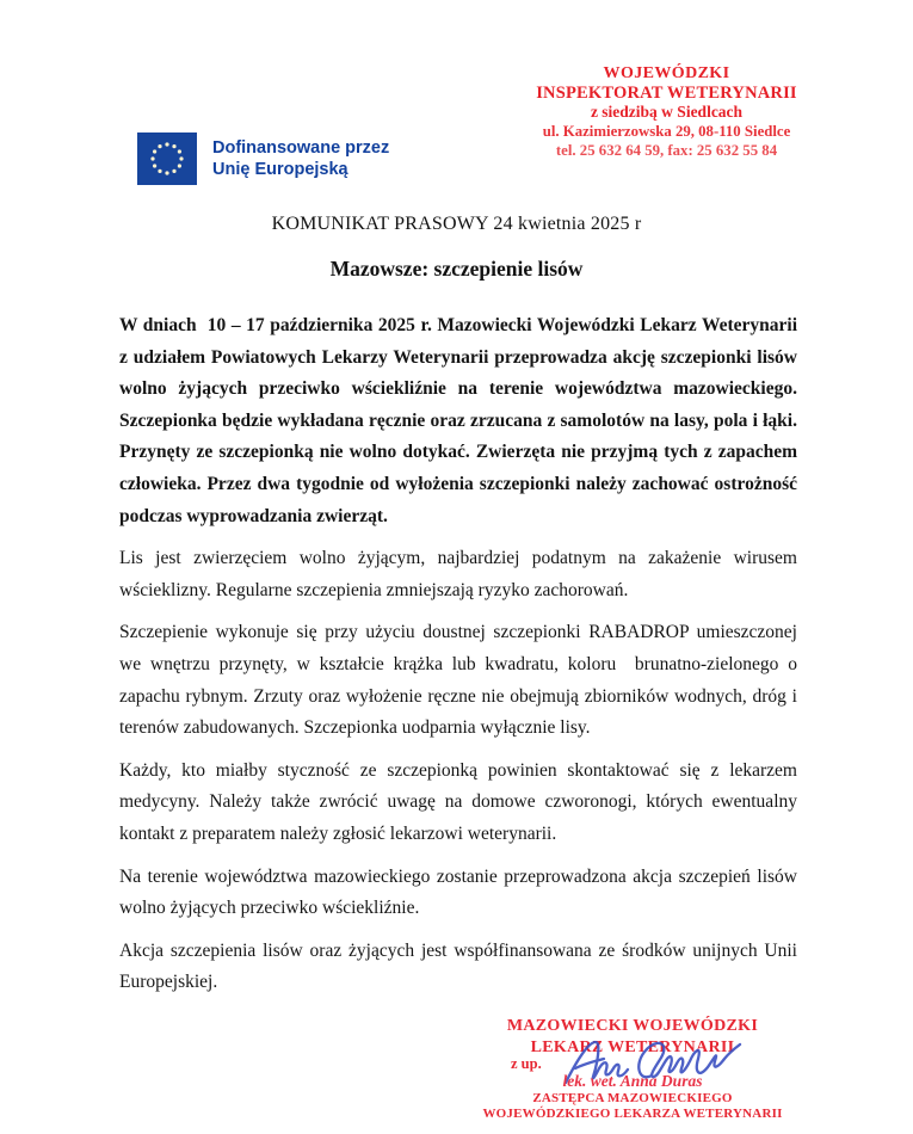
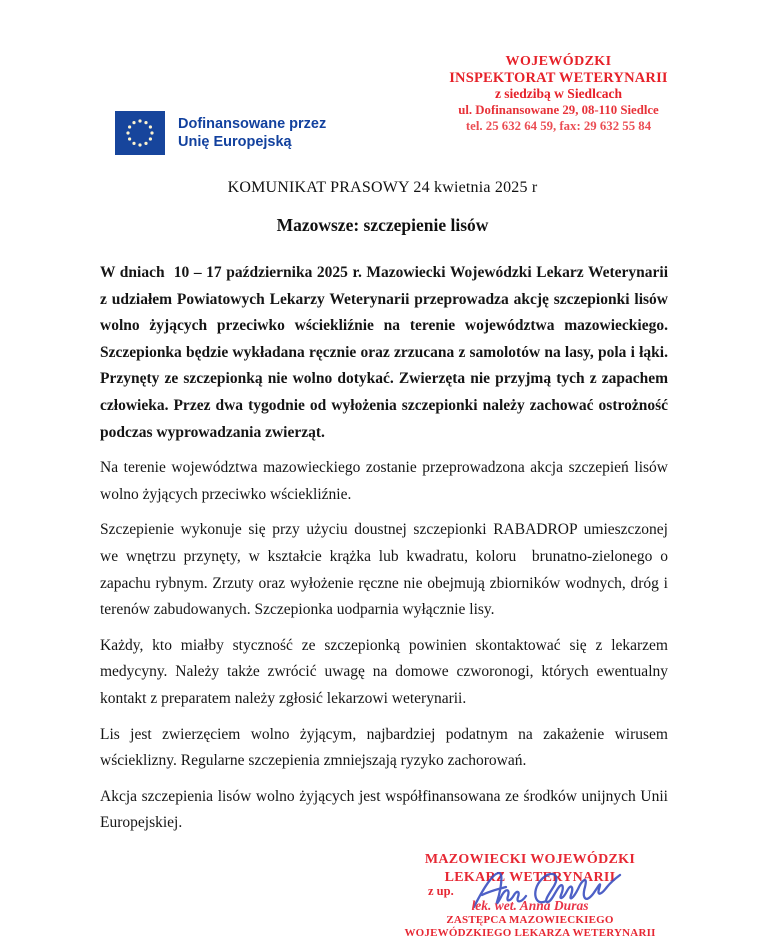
  WOJEWÓDZKI
  INSPEKTORAT WETERYNARII
  z siedzibą w Siedlcach
- ul. Kazimierzowska 29, 08-110 Siedlce
+ ul. Dofinansowane 29, 08-110 Siedlce
- tel. 25 632 64 59, fax: 25 632 55 84
+ tel. 25 632 64 59, fax: 29 632 55 84
  Dofinansowane przez
  Unię Europejską
  KOMUNIKAT PRASOWY 24 kwietnia 2025 r
  Mazowsze: szczepienie lisów
  W dniach 10 – 17 października 2025 r. Mazowiecki Wojewódzki Lekarz Weterynarii z udziałem Powiatowych Lekarzy Weterynarii przeprowadza akcję szczepionki lisów wolno żyjących przeciwko wściekliźnie na terenie województwa mazowieckiego. Szczepionka będzie wykładana ręcznie oraz zrzucana z samolotów na lasy, pola i łąki. Przynęty ze szczepionką nie wolno dotykać. Zwierzęta nie przyjmą tych z zapachem człowieka. Przez dwa tygodnie od wyłożenia szczepionki należy zachować ostrożność podczas wyprowadzania zwierząt.
- Lis jest zwierzęciem wolno żyjącym, najbardziej podatnym na zakażenie wirusem wścieklizny. Regularne szczepienia zmniejszają ryzyko zachorowań.
+ Na terenie województwa mazowieckiego zostanie przeprowadzona akcja szczepień lisów wolno żyjących przeciwko wściekliźnie.
  Szczepienie wykonuje się przy użyciu doustnej szczepionki RABADROP umieszczonej we wnętrzu przynęty, w kształcie krążka lub kwadratu, koloru brunatno-zielonego o zapachu rybnym. Zrzuty oraz wyłożenie ręczne nie obejmują zbiorników wodnych, dróg i terenów zabudowanych. Szczepionka uodparnia wyłącznie lisy.
  Każdy, kto miałby styczność ze szczepionką powinien skontaktować się z lekarzem medycyny. Należy także zwrócić uwagę na domowe czworonogi, których ewentualny kontakt z preparatem należy zgłosić lekarzowi weterynarii.
- Na terenie województwa mazowieckiego zostanie przeprowadzona akcja szczepień lisów wolno żyjących przeciwko wściekliźnie.
+ Lis jest zwierzęciem wolno żyjącym, najbardziej podatnym na zakażenie wirusem wścieklizny. Regularne szczepienia zmniejszają ryzyko zachorowań.
- Akcja szczepienia lisów oraz żyjących jest współfinansowana ze środków unijnych Unii Europejskiej.
+ Akcja szczepienia lisów wolno żyjących jest współfinansowana ze środków unijnych Unii Europejskiej.
  MAZOWIECKI WOJEWÓDZKI
  LEKA WETEYNARII
  z up.
  lek. wet. Anna Duras
  ZASTĘPCA MAZOWIECKIEGO
  WOJEWÓDZKIEGO LEKARZA WETERYNARII
